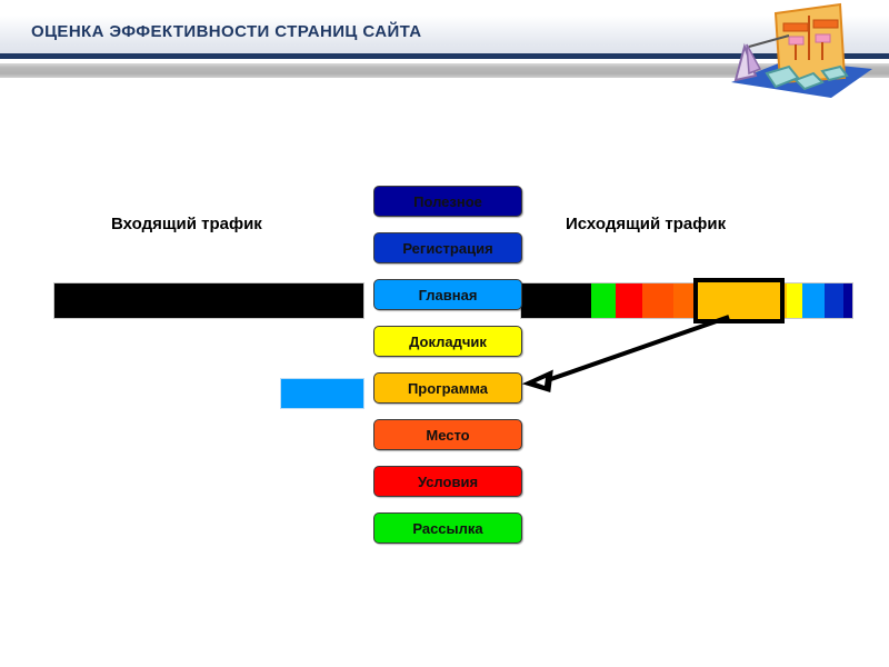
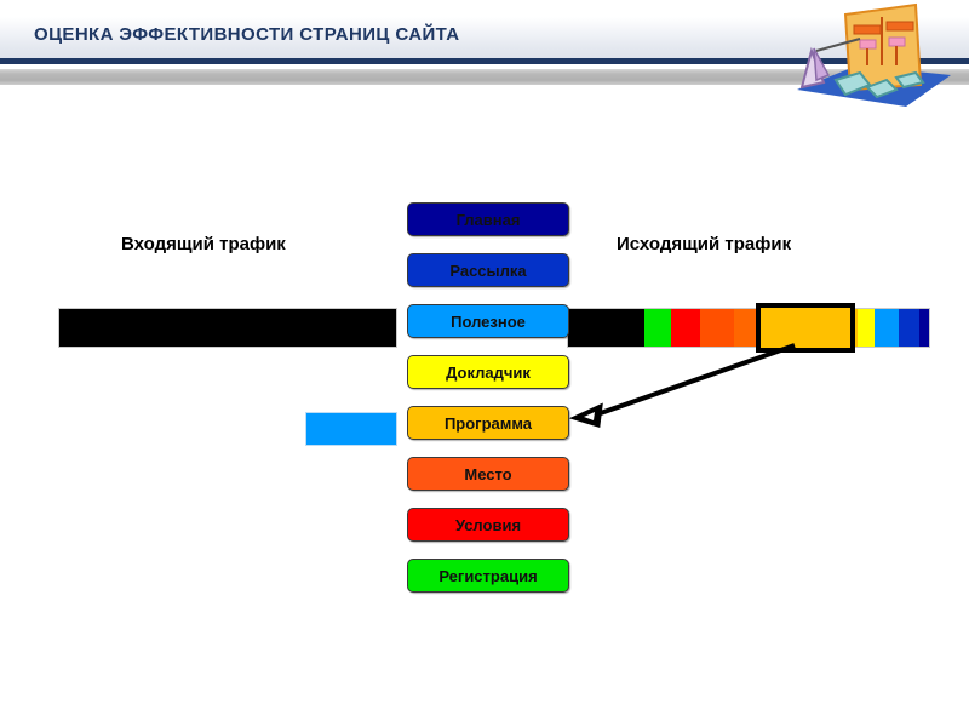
  ОЦЕНКА ЭФФЕКТИВНОСТИ СТРАНИЦ САЙТА
  Входящий трафик
  Исходящий трафик
- Полезное
+ Главная
- Регистрация
+ Рассылка
- Главная
+ Полезное
  Докладчик
  Программа
  Место
  Условия
- Рассылка
+ Регистрация
